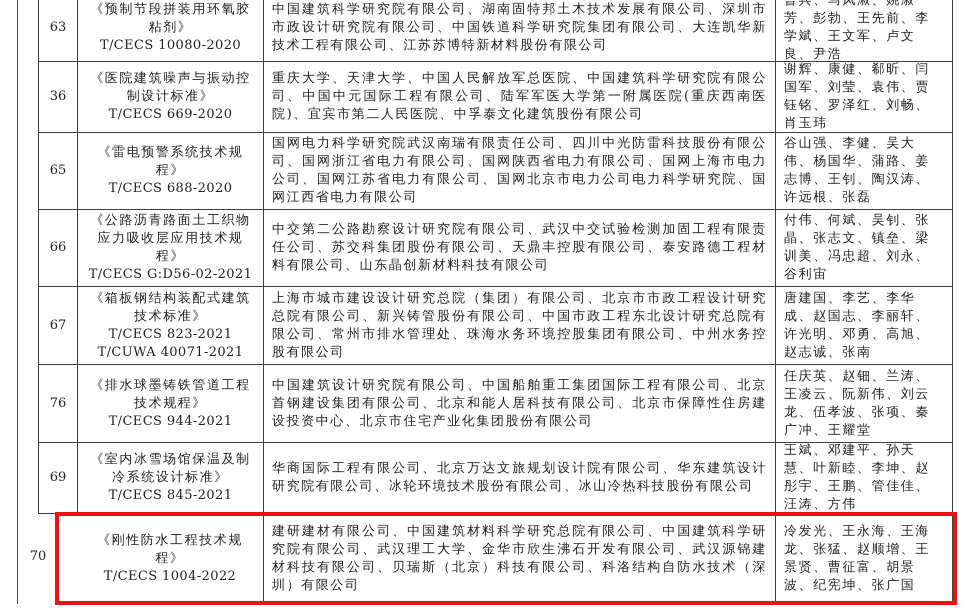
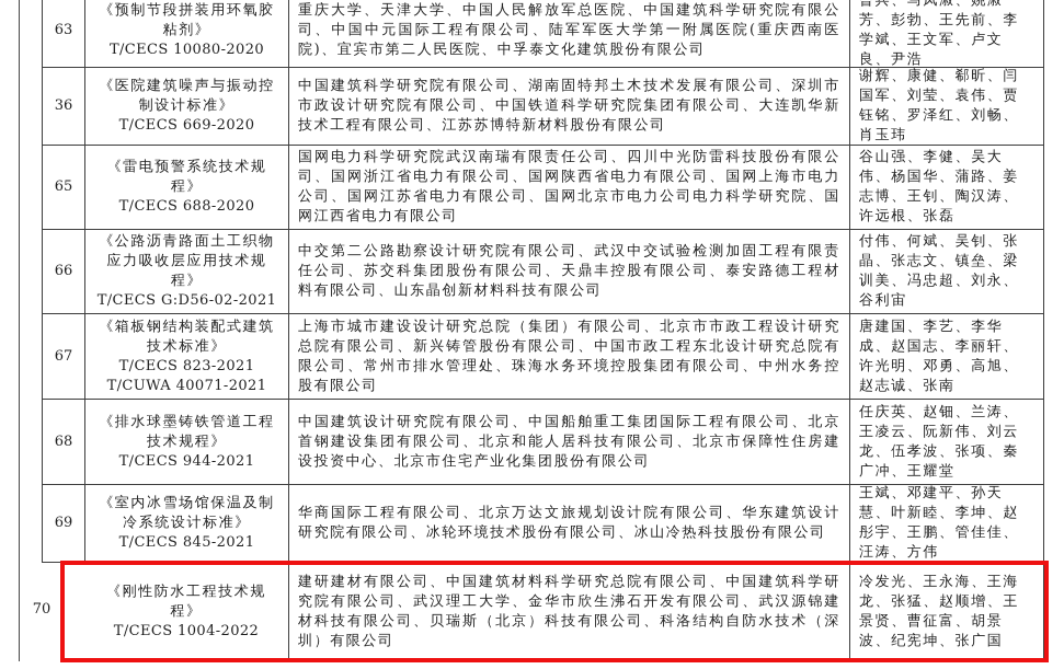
  63
  《预制节段拼装用环氧胶粘剂》
  T/CECS 10080-2020
- 中国建筑科学研究院有限公司、湖南固特邦土木技术发展有限公司、深圳市市政设计研究院有限公司、中国铁道科学研究院集团有限公司、大连凯华新技术工程有限公司、江苏苏博特新材料股份有限公司
+ 重庆大学、天津大学、中国人民解放军总医院、中国建筑科学研究院有限公司、中国中元国际工程有限公司、陆军军医大学第一附属医院(重庆西南医院)、宜宾市第二人民医院、中孚泰文化建筑股份有限公司
  曾兵、马凤淑、姚淑芳、彭勃、王先前、李学斌、王文军、卢文良、尹浩
  36
  《医院建筑噪声与振动控制设计标准》
  T/CECS 669-2020
- 重庆大学、天津大学、中国人民解放军总医院、中国建筑科学研究院有限公司、中国中元国际工程有限公司、陆军军医大学第一附属医院(重庆西南医院)、宜宾市第二人民医院、中孚泰文化建筑股份有限公司
+ 中国建筑科学研究院有限公司、湖南固特邦土木技术发展有限公司、深圳市市政设计研究院有限公司、中国铁道科学研究院集团有限公司、大连凯华新技术工程有限公司、江苏苏博特新材料股份有限公司
  谢辉、康健、郗昕、闫国军、刘莹、袁伟、贾钰铭、罗泽红、刘畅、肖玉玮
  65
  《雷电预警系统技术规程》
  T/CECS 688-2020
  国网电力科学研究院武汉南瑞有限责任公司、四川中光防雷科技股份有限公司、国网浙江省电力有限公司、国网陕西省电力有限公司、国网上海市电力公司、国网江苏省电力有限公司、国网北京市电力公司电力科学研究院、国网江西省电力有限公司
  谷山强、李健、吴大伟、杨国华、蒲路、姜志博、王钊、陶汉涛、许远根、张磊
  66
  《公路沥青路面土工织物应力吸收层应用技术规程》
  T/CECS G:D56-02-2021
  中交第二公路勘察设计研究院有限公司、武汉中交试验检测加固工程有限责任公司、苏交科集团股份有限公司、天鼎丰控股有限公司、泰安路德工程材料有限公司、山东晶创新材料科技有限公司
  付伟、何斌、吴钊、张晶、张志文、镇垒、梁训美、冯忠超、刘永、谷利宙
  67
  《箱板钢结构装配式建筑技术标准》
  T/CECS 823-2021
  T/CUWA 40071-2021
  上海市城市建设设计研究总院（集团）有限公司、北京市市政工程设计研究总院有限公司、新兴铸管股份有限公司、中国市政工程东北设计研究总院有限公司、常州市排水管理处、珠海水务环境控股集团有限公司、中州水务控股有限公司
  唐建国、李艺、李华成、赵国志、李丽轩、许光明、邓勇、高旭、赵志诚、张南
- 76
+ 68
  《排水球墨铸铁管道工程技术规程》
  T/CECS 944-2021
  中国建筑设计研究院有限公司、中国船舶重工集团国际工程有限公司、北京首钢建设集团有限公司、北京和能人居科技有限公司、北京市保障性住房建设投资中心、北京市住宅产业化集团股份有限公司
  任庆英、赵钿、兰涛、王凌云、阮新伟、刘云龙、伍孝波、张项、秦广冲、王耀堂
  69
  《室内冰雪场馆保温及制冷系统设计标准》
  T/CECS 845-2021
  华商国际工程有限公司、北京万达文旅规划设计院有限公司、华东建筑设计研究院有限公司、冰轮环境技术股份有限公司、冰山冷热科技股份有限公司
  王斌、邓建平、孙天慧、叶新睦、李坤、赵彤宇、王鹏、管佳佳、汪涛、方伟
  《刚性防水工程技术规程》
  T/CECS 1004-2022
  建研建材有限公司、中国建筑材料科学研究总院有限公司、中国建筑科学研究院有限公司、武汉理工大学、金华市欣生沸石开发有限公司、武汉源锦建材科技有限公司、贝瑞斯（北京）科技有限公司、科洛结构自防水技术（深圳）有限公司
  冷发光、王永海、王海龙、张猛、赵顺增、王景贤、曹征富、胡景波、纪宪坤、张广国
  70
